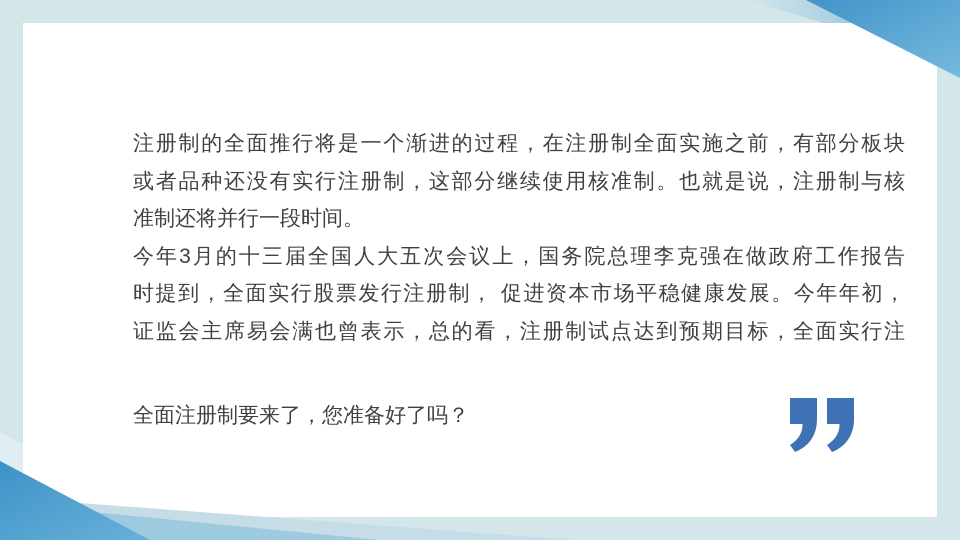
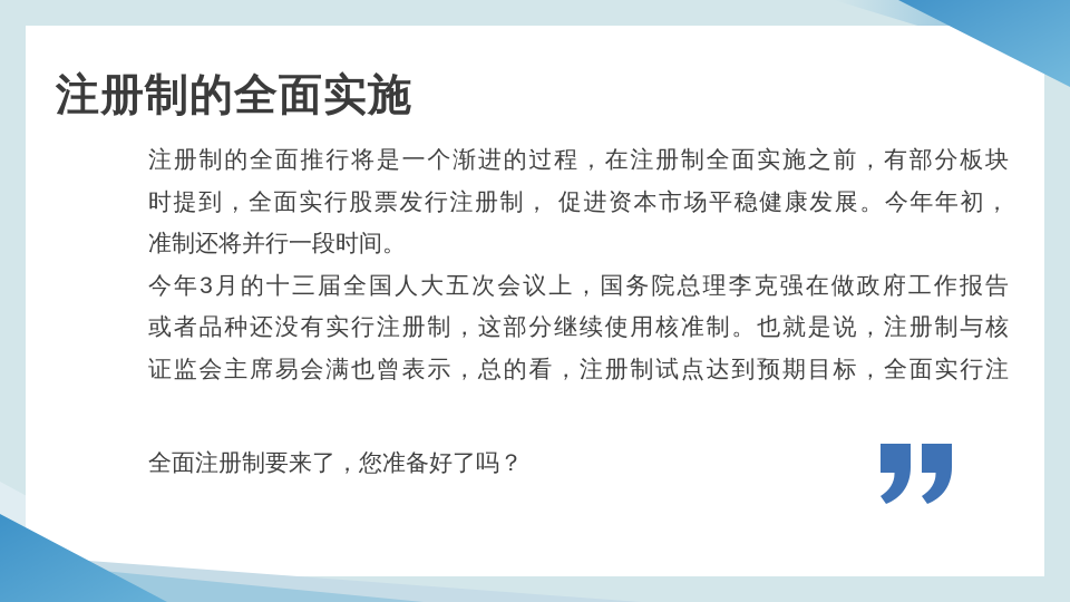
+ 注册制的全面实施
  注册制的全面推行将是一个渐进的过程，在注册制全面实施之前，有部分板块
- 或者品种还没有实行注册制，这部分继续使用核准制。也就是说，注册制与核
+ 时提到，全面实行股票发行注册制， 促进资本市场平稳健康发展。今年年初，
  准制还将并行一段时间。
  今年3月的十三届全国人大五次会议上，国务院总理李克强在做政府工作报告
- 时提到，全面实行股票发行注册制， 促进资本市场平稳健康发展。今年年初，
+ 或者品种还没有实行注册制，这部分继续使用核准制。也就是说，注册制与核
  证监会主席易会满也曾表示，总的看，注册制试点达到预期目标，全面实行注
  全面注册制要来了，您准备好了吗？
